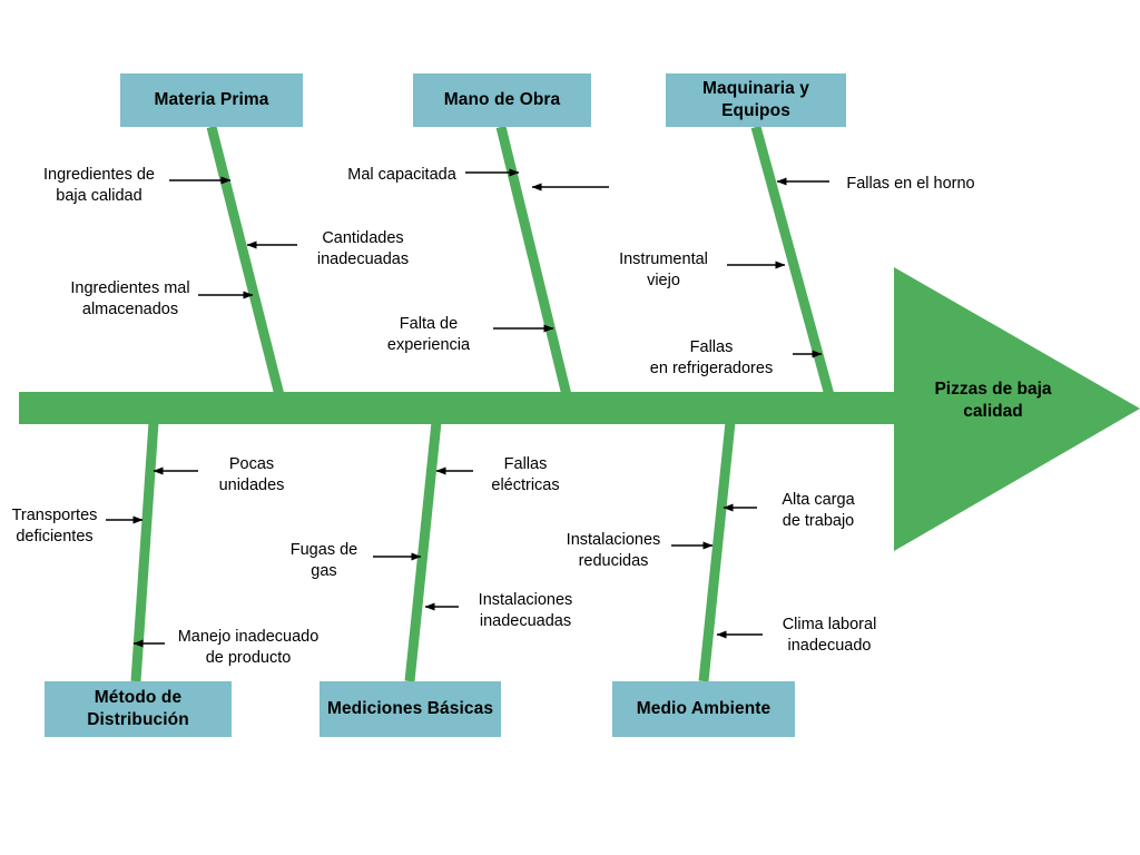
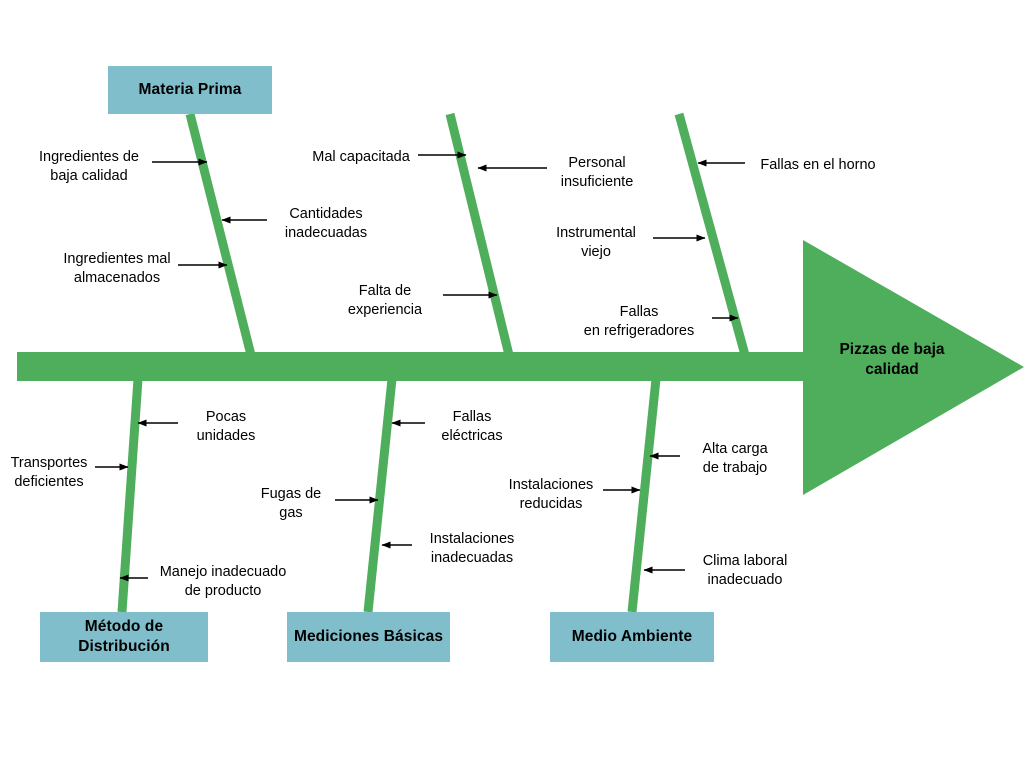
  Materia Prima
- Mano de Obra
- Maquinaria y Equipos
  Método de Distribución
  Mediciones Básicas
  Medio Ambiente
  Pizzas de baja
  calidad
  Ingredientes de
  baja calidad
  Cantidades
  inadecuadas
  Ingredientes mal
  almacenados
  Mal capacitada
+ Personal
+ insuficiente
  Falta de
  experiencia
  Fallas en el horno
  Instrumental
  viejo
  Fallas
  en refrigeradores
  Pocas
  unidades
  Transportes
  deficientes
  Manejo inadecuado
  de producto
  Fallas
  eléctricas
  Fugas de
  gas
  Instalaciones
  inadecuadas
  Alta carga
  de trabajo
  Instalaciones
  reducidas
  Clima laboral
  inadecuado
